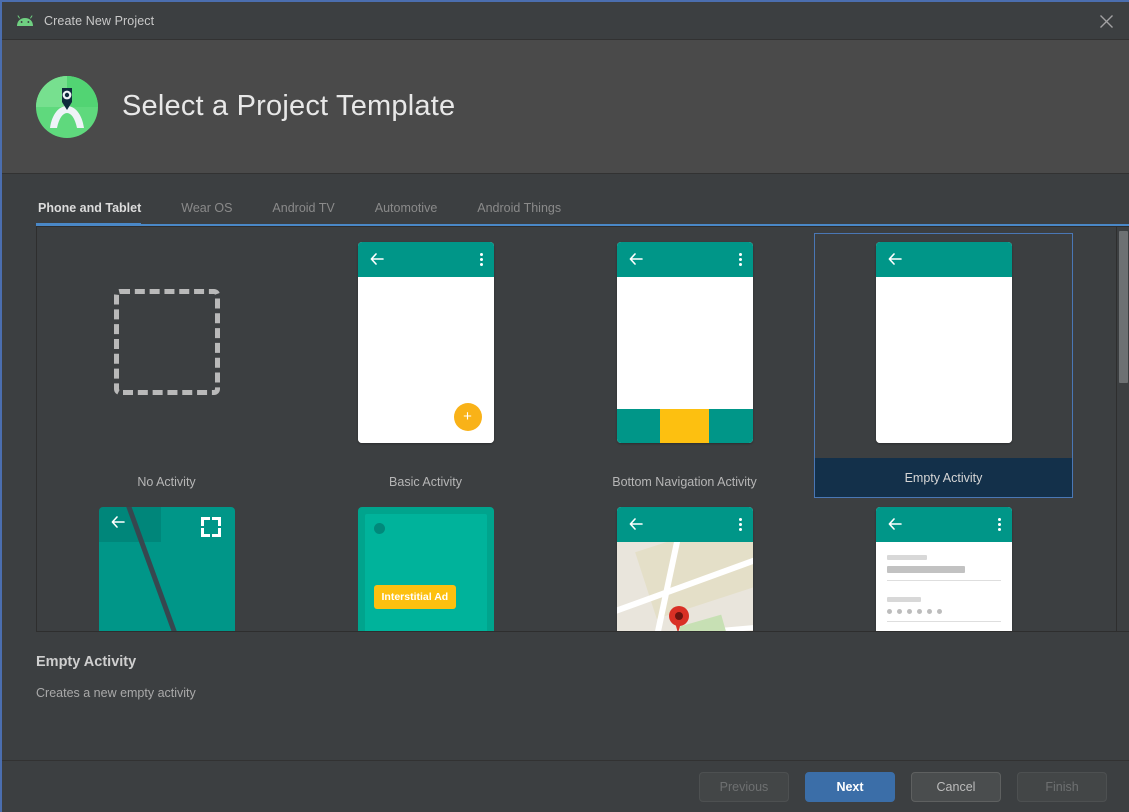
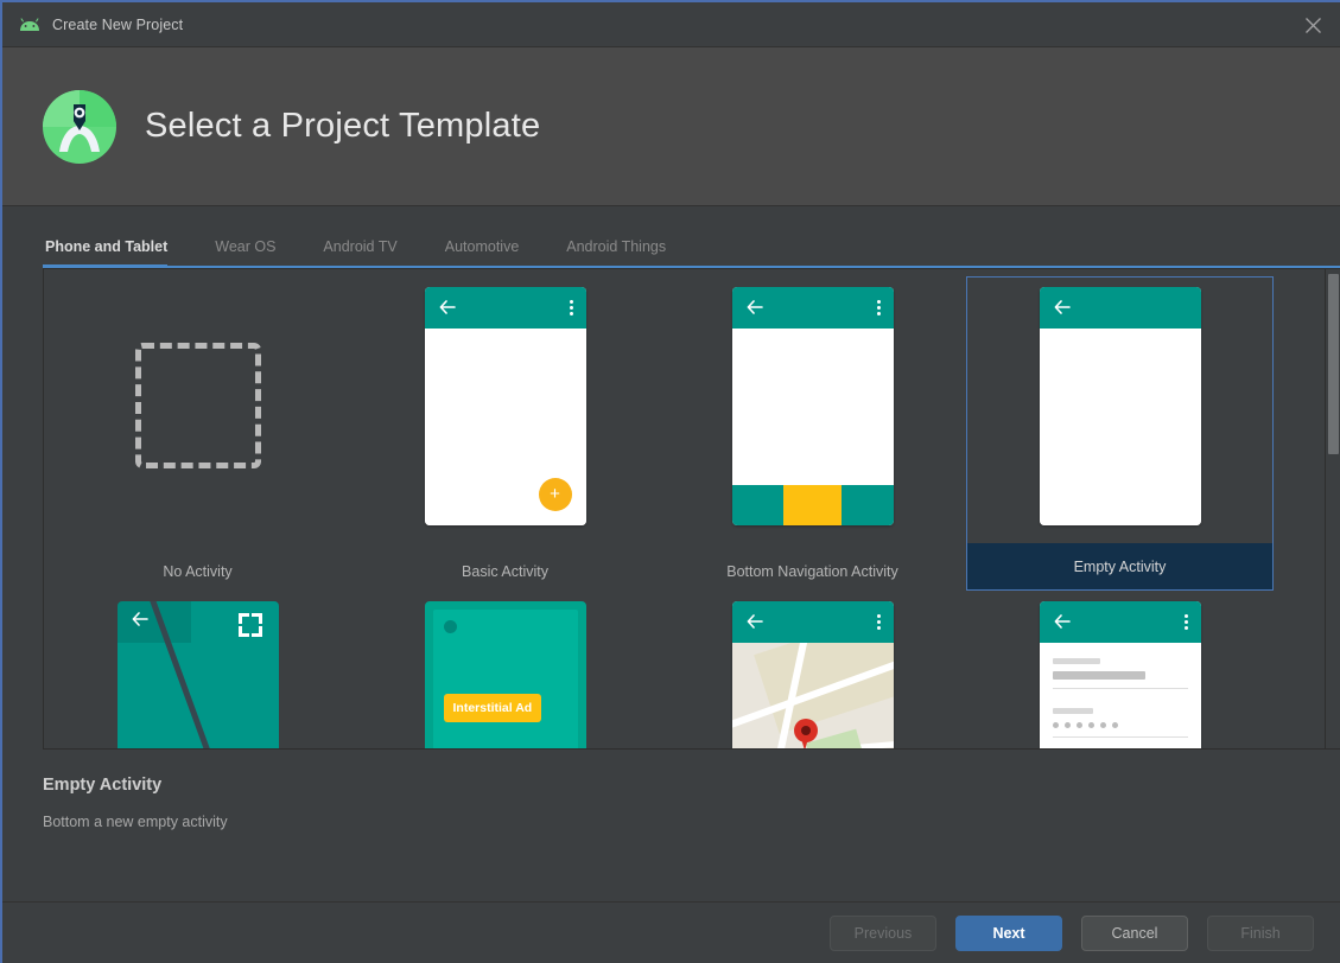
  Create New Project
  Select a Project Template
  Phone and Tablet
  Wear OS
  Android TV
  Automotive
  Android Things
  No Activity
  +
  Basic Activity
  Bottom Navigation Activity
  Empty Activity
  Interstitial Ad
  Empty Activity
- Creates a new empty activity
+ Bottom a new empty activity
  Previous
  Next
  Cancel
  Finish
